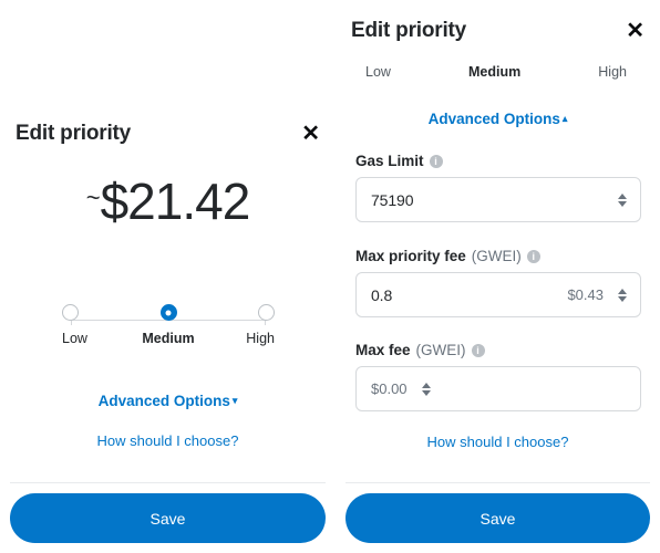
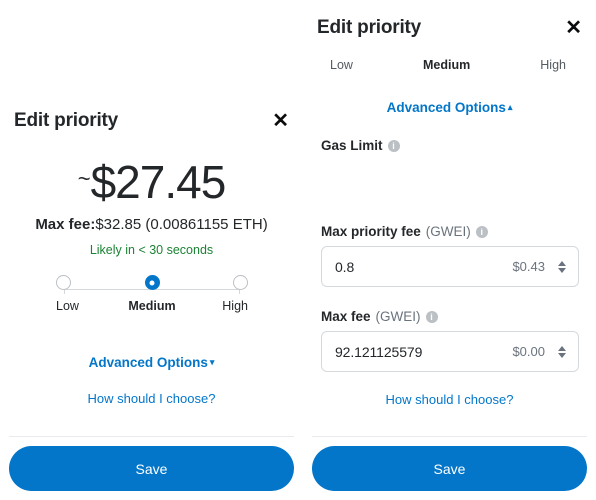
  Edit priority
  ✕
- ~$21.42
+ ~$27.45
+ Max fee:$32.85 (0.00861155 ETH)
+ Likely in < 30 seconds
  Low
  Medium
  High
  Advanced Options ▾
  How should I choose?
  Save
  Edit priority
  ✕
  Low
  Medium
  High
  Advanced Options ▴
  Gas Limit
  i
- 75190
  Max priority fee
  (GWEI)
  i
  0.8
  $0.43
  Max fee
  (GWEI)
  i
+ 92.121125579
  $0.00
  How should I choose?
  Save
